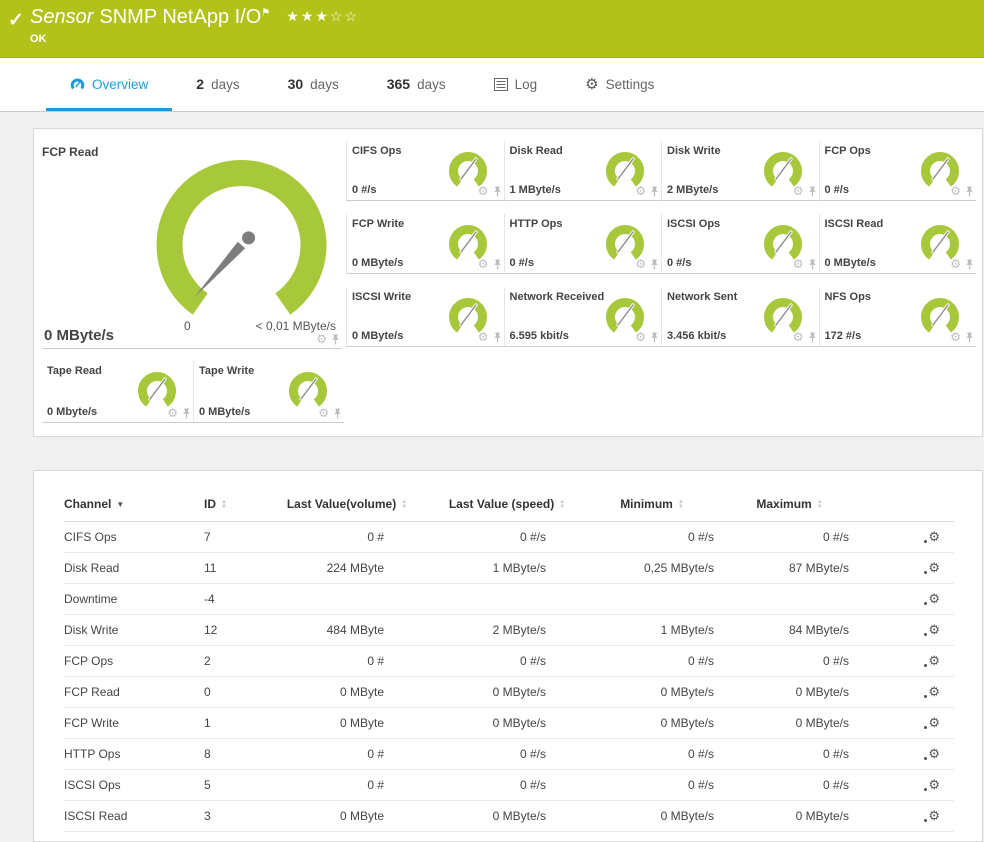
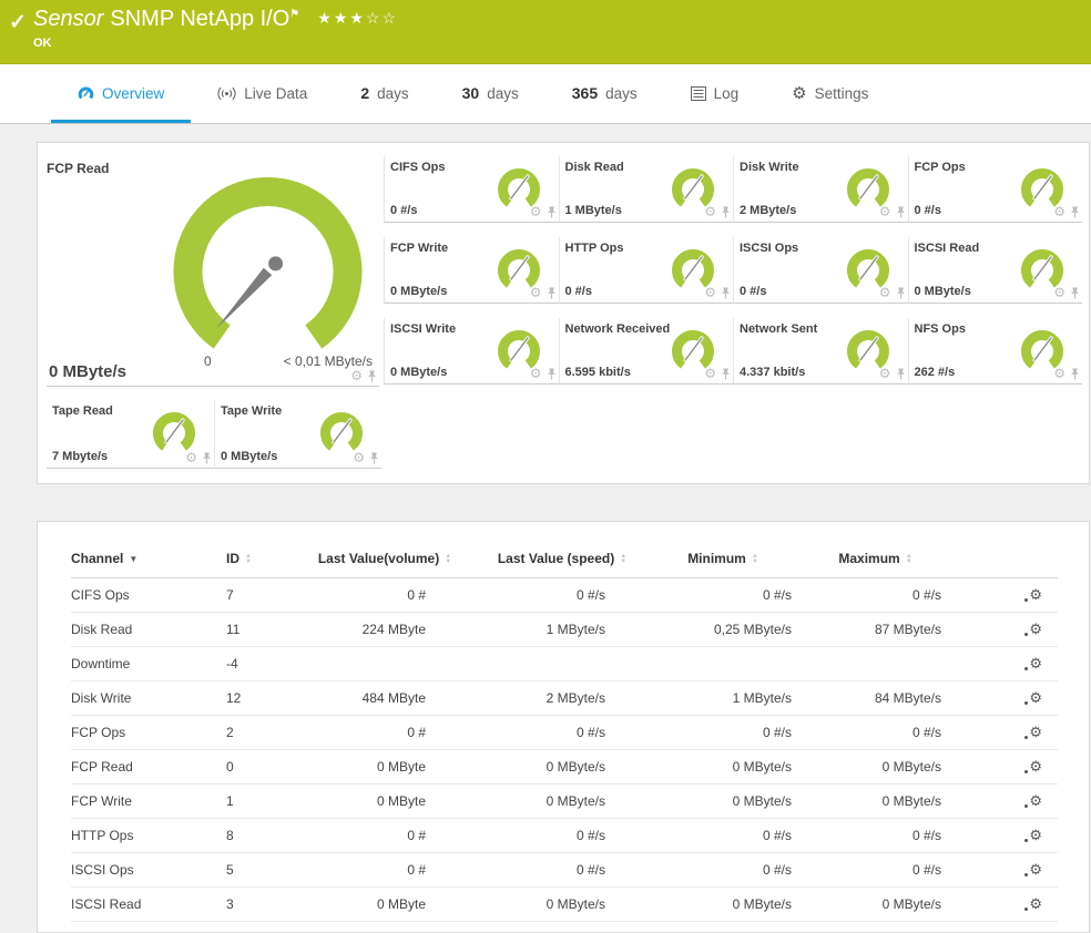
  ✓
  Sensor SNMP NetApp I/O⚑ ★★★☆☆
  OK
  Overview
+ Live Data
  2
  days
  30
  days
  365
  days
  Log
  ⚙
  Settings
  FCP Read
  0
  < 0,01 MByte/s
  0 MByte/s
  ⚙
  CIFS Ops
  0 #/s
  ⚙
  Disk Read
  1 MByte/s
  ⚙
  Disk Write
  2 MByte/s
  ⚙
  FCP Ops
  0 #/s
  ⚙
  FCP Write
  0 MByte/s
  ⚙
  HTTP Ops
  0 #/s
  ⚙
  ISCSI Ops
  0 #/s
  ⚙
  ISCSI Read
  0 MByte/s
  ⚙
  ISCSI Write
  0 MByte/s
  ⚙
  Network Received
  6.595 kbit/s
  ⚙
  Network Sent
- 3.456 kbit/s
+ 4.337 kbit/s
  ⚙
  NFS Ops
- 172 #/s
+ 262 #/s
  ⚙
  Tape Read
- 0 Mbyte/s
+ 7 Mbyte/s
  ⚙
  Tape Write
  0 MByte/s
  ⚙
  Channel ▼	ID	Last Value(volume)	Last Value (speed)	Minimum	Maximum
  CIFS Ops	7	0 #	0 #/s	0 #/s	0 #/s	⚙
  Disk Read	11	224 MByte	1 MByte/s	0,25 MByte/s	87 MByte/s	⚙
  Downtime	-4					⚙
  Disk Write	12	484 MByte	2 MByte/s	1 MByte/s	84 MByte/s	⚙
  FCP Ops	2	0 #	0 #/s	0 #/s	0 #/s	⚙
  FCP Read	0	0 MByte	0 MByte/s	0 MByte/s	0 MByte/s	⚙
  FCP Write	1	0 MByte	0 MByte/s	0 MByte/s	0 MByte/s	⚙
  HTTP Ops	8	0 #	0 #/s	0 #/s	0 #/s	⚙
  ISCSI Ops	5	0 #	0 #/s	0 #/s	0 #/s	⚙
  ISCSI Read	3	0 MByte	0 MByte/s	0 MByte/s	0 MByte/s	⚙
